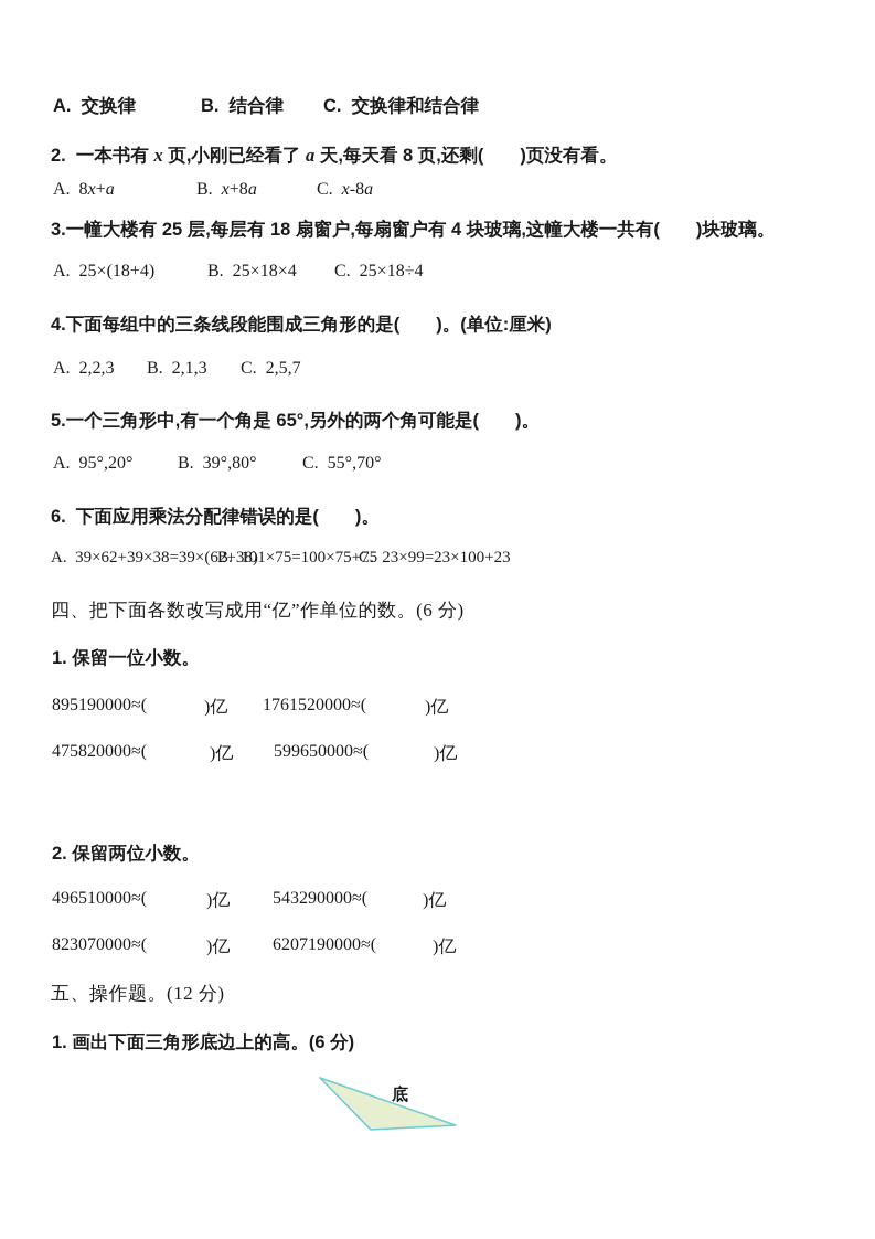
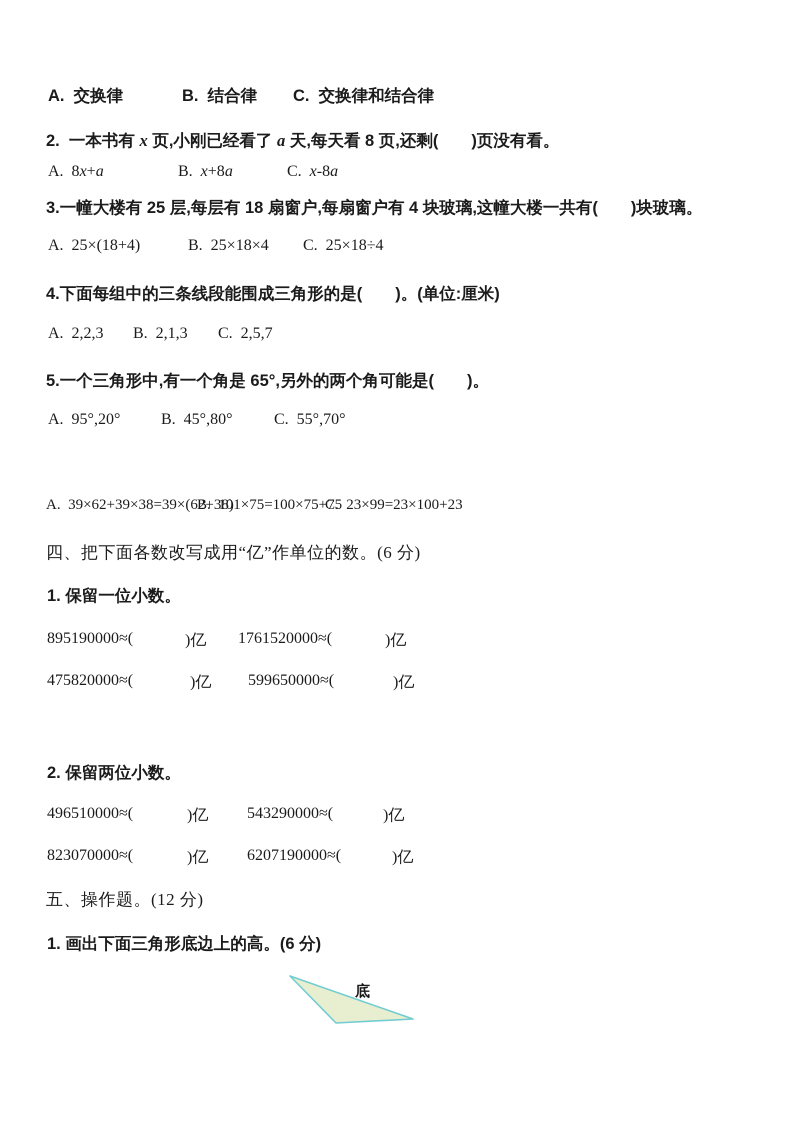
  A. 交换律
  B. 结合律
  C. 交换律和结合律
  2. 一本书有 x 页,小刚已经看了 a 天,每天看 8 页,还剩( )页没有看。
  A. 8x+a
  B. x+8a
  C. x-8a
  3.一幢大楼有 25 层,每层有 18 扇窗户,每扇窗户有 4 块玻璃,这幢大楼一共有( )块玻璃。
  A. 25×(18+4)
  B. 25×18×4
  C. 25×18÷4
  4.下面每组中的三条线段能围成三角形的是( )。(单位:厘米)
  A. 2,2,3
  B. 2,1,3
  C. 2,5,7
  5.一个三角形中,有一个角是 65°,另外的两个角可能是( )。
  A. 95°,20°
- B. 39°,80°
+ B. 45°,80°
  C. 55°,70°
- 6. 下面应用乘法分配律错误的是( )。
  A. 39×62+39×38=39×(62+38)
  B. 101×75=100×75+75
  C. 23×99=23×100+23
  四、把下面各数改写成用“亿”作单位的数。(6 分)
  1. 保留一位小数。
  895190000≈(
  )亿
  1761520000≈(
  )亿
  475820000≈(
  )亿
  599650000≈(
  )亿
  2. 保留两位小数。
  496510000≈(
  )亿
  543290000≈(
  )亿
  823070000≈(
  )亿
  6207190000≈(
  )亿
  五、操作题。(12 分)
  1. 画出下面三角形底边上的高。(6 分)
  底
